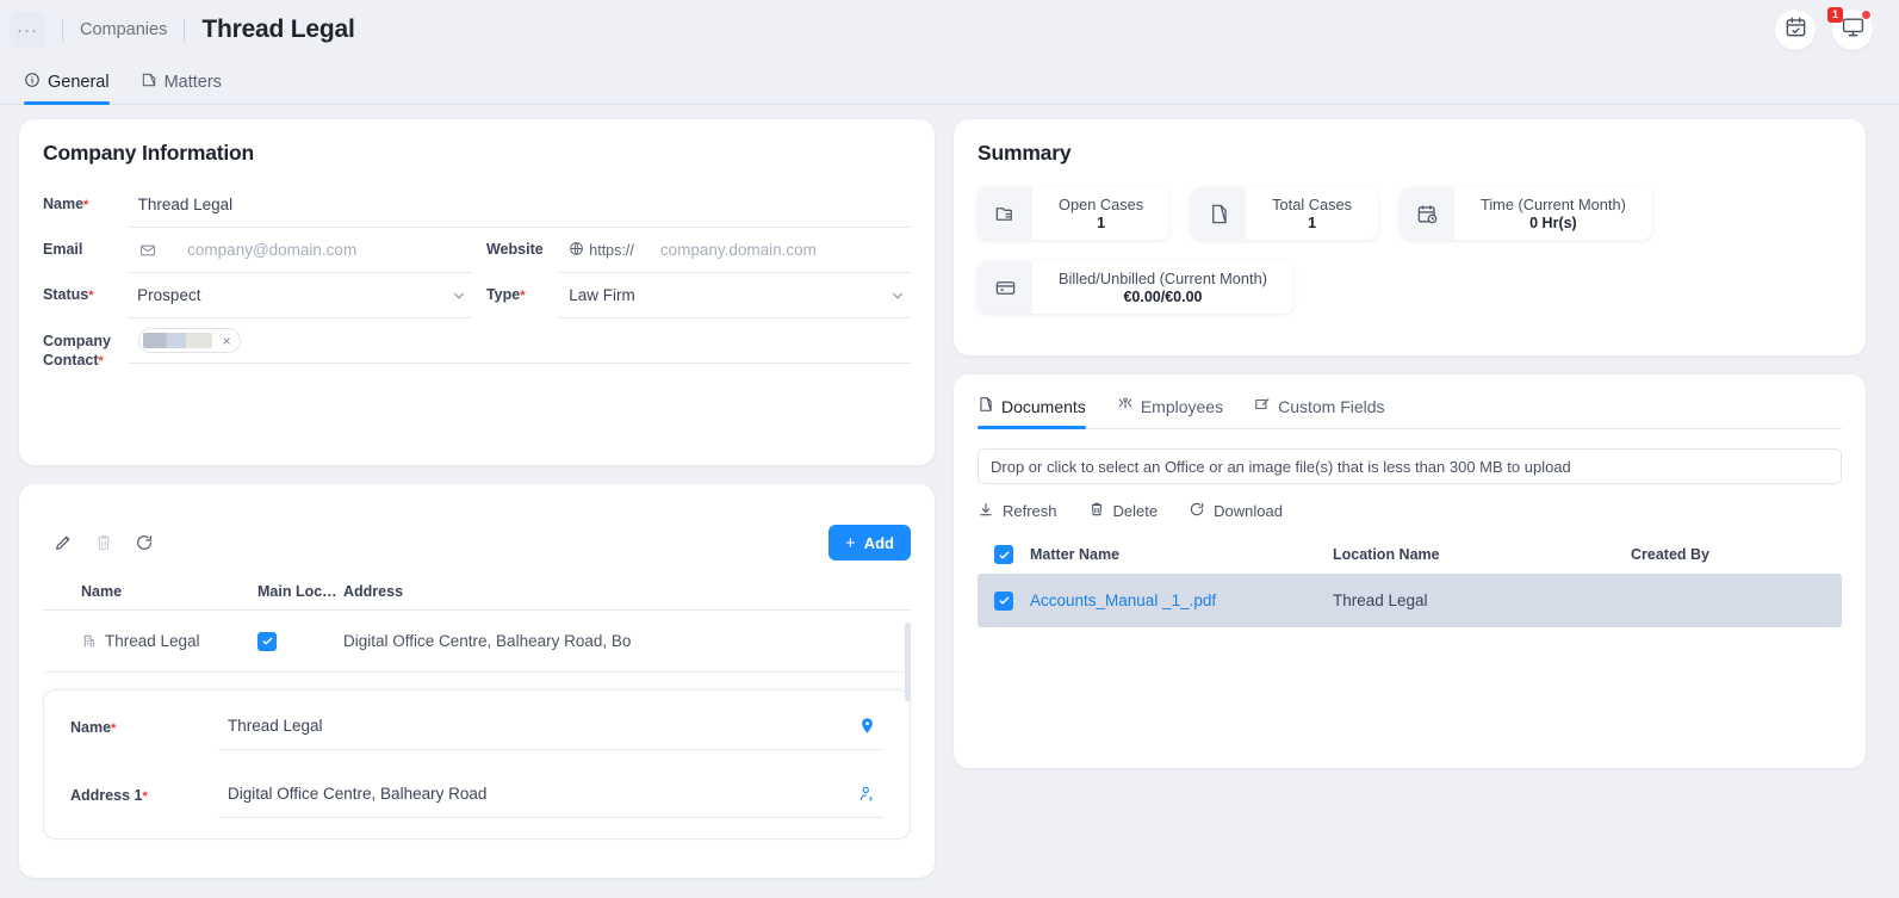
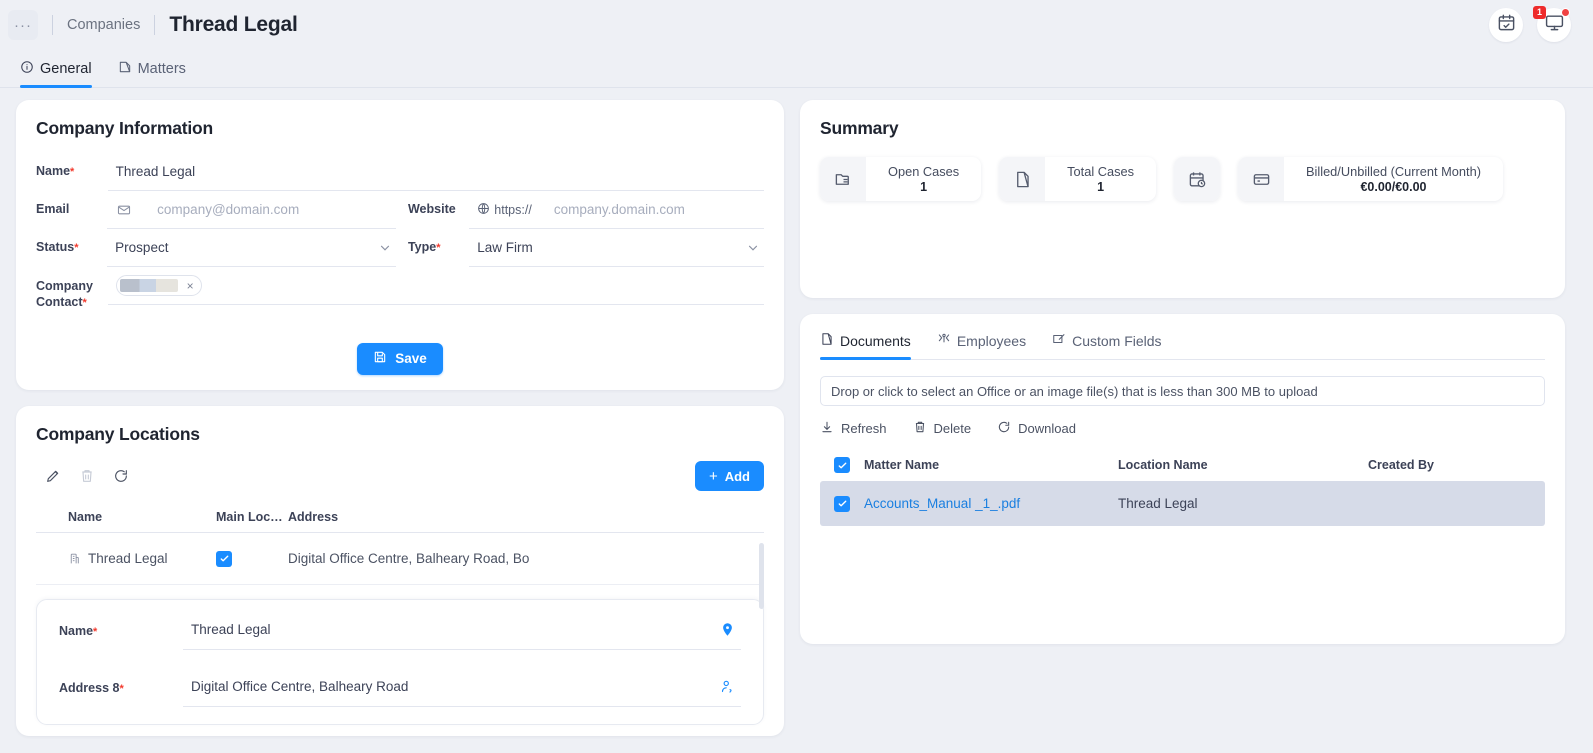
  ···
  Companies
  Thread Legal
  1
  General
  Matters
  Company Information
  Name*
  Thread Legal
  Email
  company@domain.com
  Website
  https://
  company.domain.com
  Status*
  Prospect
  Type*
  Law Firm
  Company Contact*
  ×
+ Save
+ Company Locations
  +
  Add
  Name
  Main Loc…
  Address
  Thread Legal
  Digital Office Centre, Balheary Road, Bo
  Name*
  Thread Legal
- Address 1*
+ Address 8*
  Digital Office Centre, Balheary Road
  Summary
  Open Cases
  1
  Total Cases
  1
- Time (Current Month)
- 0 Hr(s)
  Billed/Unbilled (Current Month)
  €0.00/€0.00
  Documents
  Employees
  Custom Fields
  Drop or click to select an Office or an image file(s) that is less than 300 MB to upload
  Refresh
  Delete
  Download
  Matter Name
  Location Name
  Created By
  Accounts_Manual _1_.pdf
  Thread Legal
